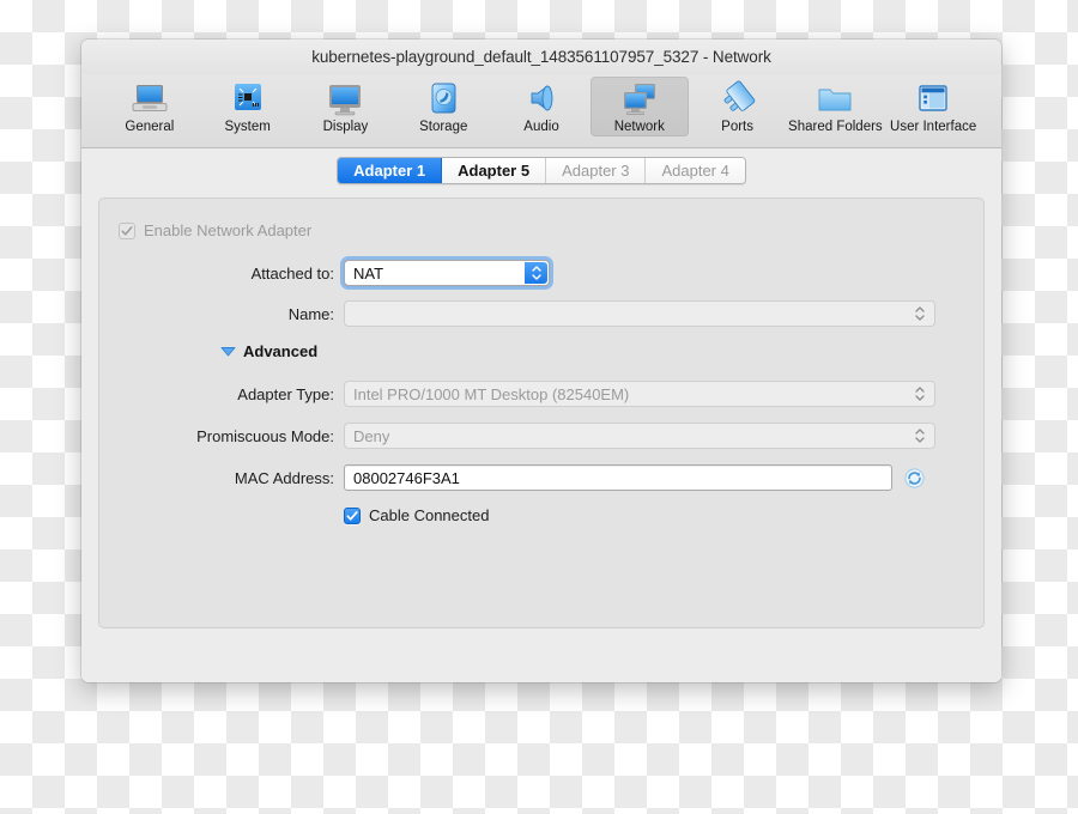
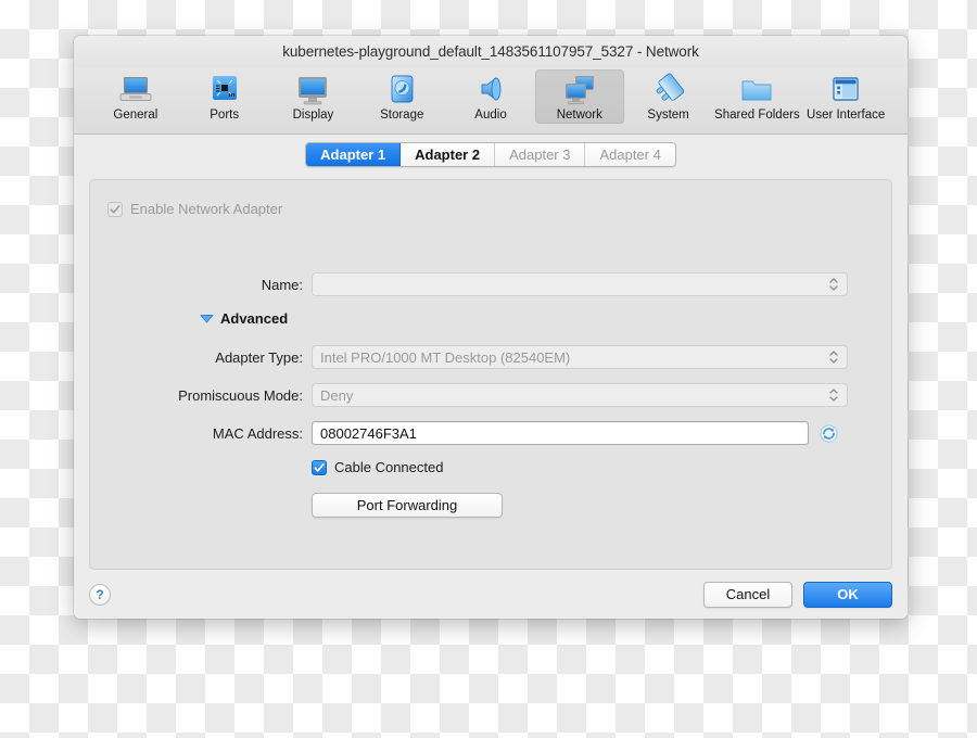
  kubernetes-playground_default_1483561107957_5327 - Network
  General
- System
+ Ports
  Display
  Storage
  Audio
  Network
- Ports
+ System
  Shared Folders
  User Interface
  Adapter 1
- Adapter 5
+ Adapter 2
  Adapter 3
  Adapter 4
  Enable Network Adapter
- Attached to:
- NAT
  Name:
  Advanced
  Adapter Type:
  Intel PRO/1000 MT Desktop (82540EM)
  Promiscuous Mode:
  Deny
  MAC Address:
  08002746F3A1
  Cable Connected
+ Port Forwarding
+ ?
+ Cancel
+ OK
